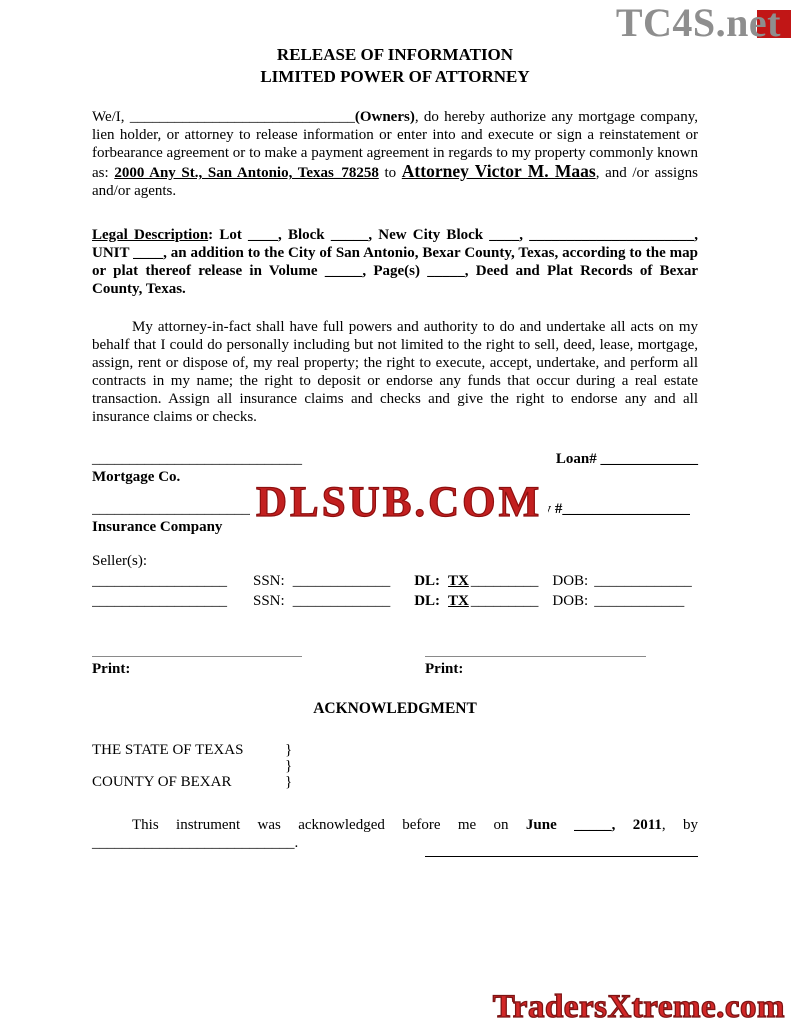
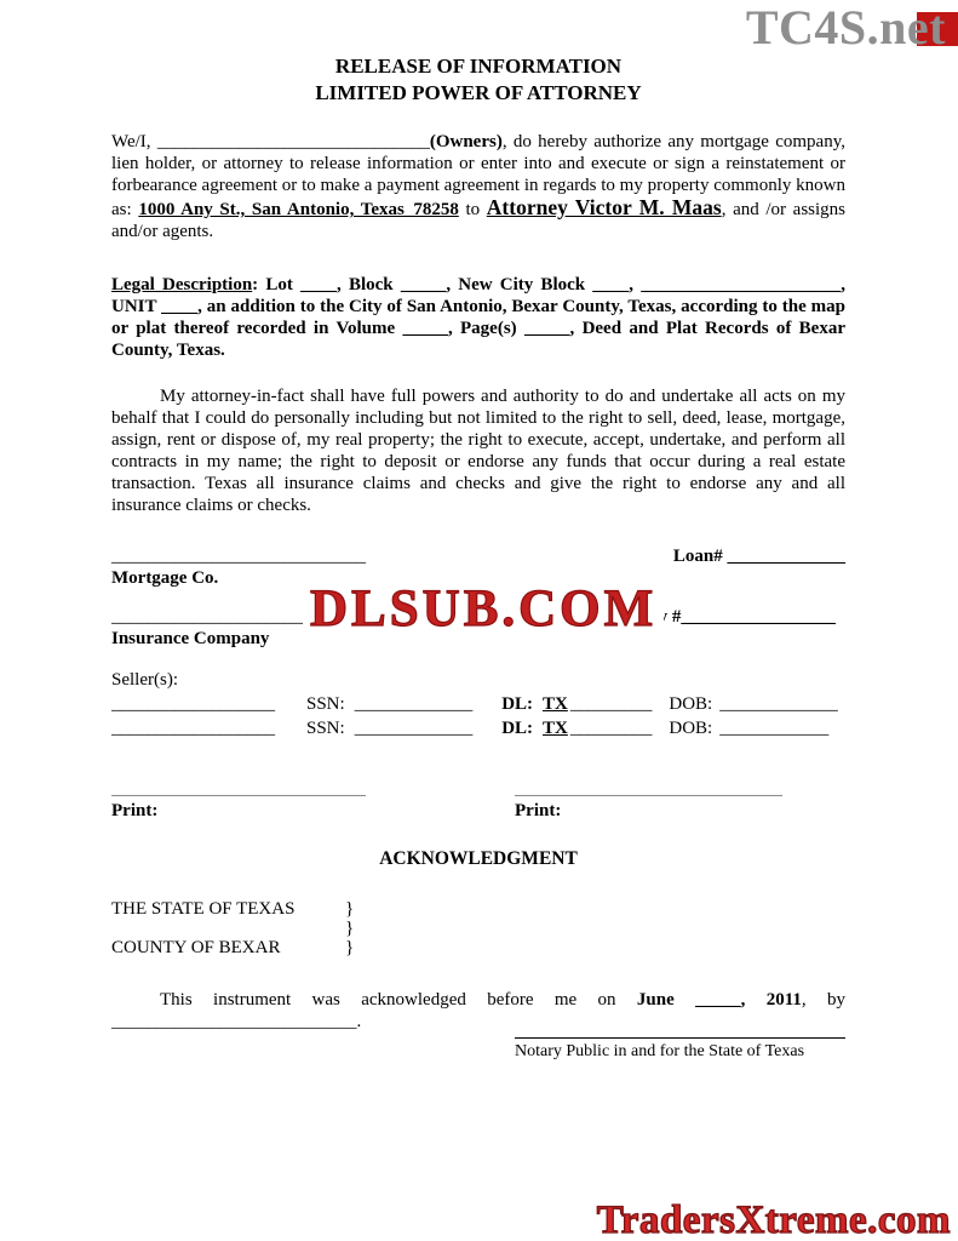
  TC4S.net
  DLSUB.COM
  TradersXtreme.com
  RELEASE OF INFORMATION
  LIMITED POWER OF ATTORNEY
- We/I, ______________________________(Owners), do hereby authorize any mortgage company, lien holder, or attorney to release information or enter into and execute or sign a reinstatement or forbearance agreement or to make a payment agreement in regards to my property commonly known as: 2000 Any St., San Antonio, Texas_78258 to Attorney Victor M. Maas, and /or assigns and/or agents.
+ We/I, ______________________________(Owners), do hereby authorize any mortgage company, lien holder, or attorney to release information or enter into and execute or sign a reinstatement or forbearance agreement or to make a payment agreement in regards to my property commonly known as: 1000 Any St., San Antonio, Texas_78258 to Attorney Victor M. Maas, and /or assigns and/or agents.
- Legal Description: Lot ____, Block _____, New City Block ____, ______________________, UNIT ____, an addition to the City of San Antonio, Bexar County, Texas, according to the map or plat thereof release in Volume _____, Page(s) _____, Deed and Plat Records of Bexar County, Texas.
+ Legal Description: Lot ____, Block _____, New City Block ____, ______________________, UNIT ____, an addition to the City of San Antonio, Bexar County, Texas, according to the map or plat thereof recorded in Volume _____, Page(s) _____, Deed and Plat Records of Bexar County, Texas.
- My attorney-in-fact shall have full powers and authority to do and undertake all acts on my behalf that I could do personally including but not limited to the right to sell, deed, lease, mortgage, assign, rent or dispose of, my real property; the right to execute, accept, undertake, and perform all contracts in my name; the right to deposit or endorse any funds that occur during a real estate transaction. Assign all insurance claims and checks and give the right to endorse any and all insurance claims or checks.
+ My attorney-in-fact shall have full powers and authority to do and undertake all acts on my behalf that I could do personally including but not limited to the right to sell, deed, lease, mortgage, assign, rent or dispose of, my real property; the right to execute, accept, undertake, and perform all contracts in my name; the right to deposit or endorse any funds that occur during a real estate transaction. Texas all insurance claims and checks and give the right to endorse any and all insurance claims or checks.
  ____________________________
  Loan# _____________
  Mortgage Co.
  Insurance Company
  Seller(s):
  __________________ SSN: _____________ DL: TX _________ DOB: _____________
  __________________ SSN: _____________ DL: TX _________ DOB: ____________
  Print:
  Print:
  ACKNOWLEDGMENT
  THE STATE OF TEXAS }
  }
  COUNTY OF BEXAR }
  This instrument was acknowledged before me on June _____, 2011, by
  ___________________________.
+ Notary Public in and for the State of Texas
